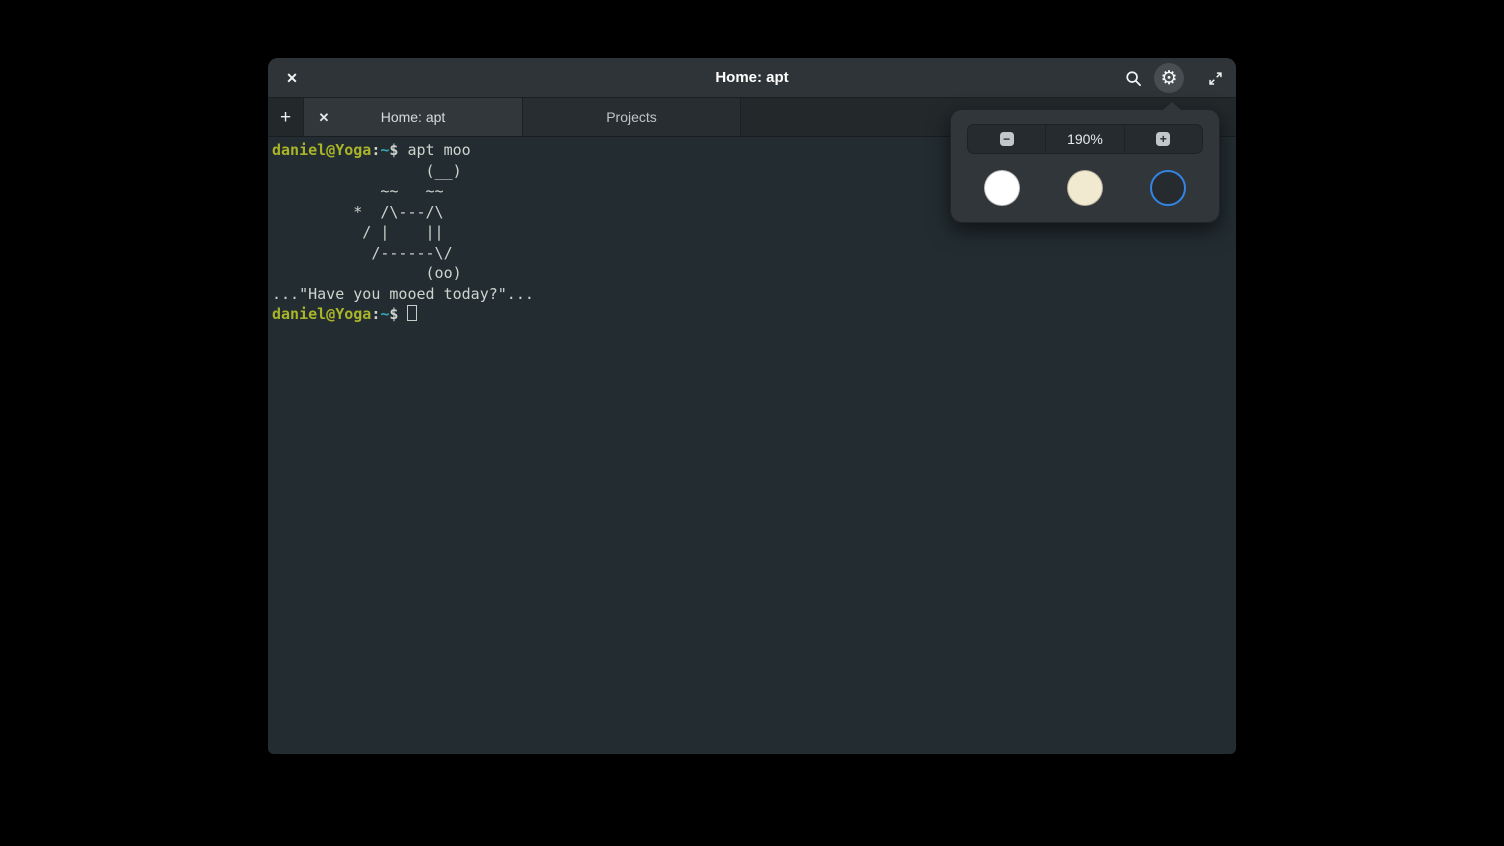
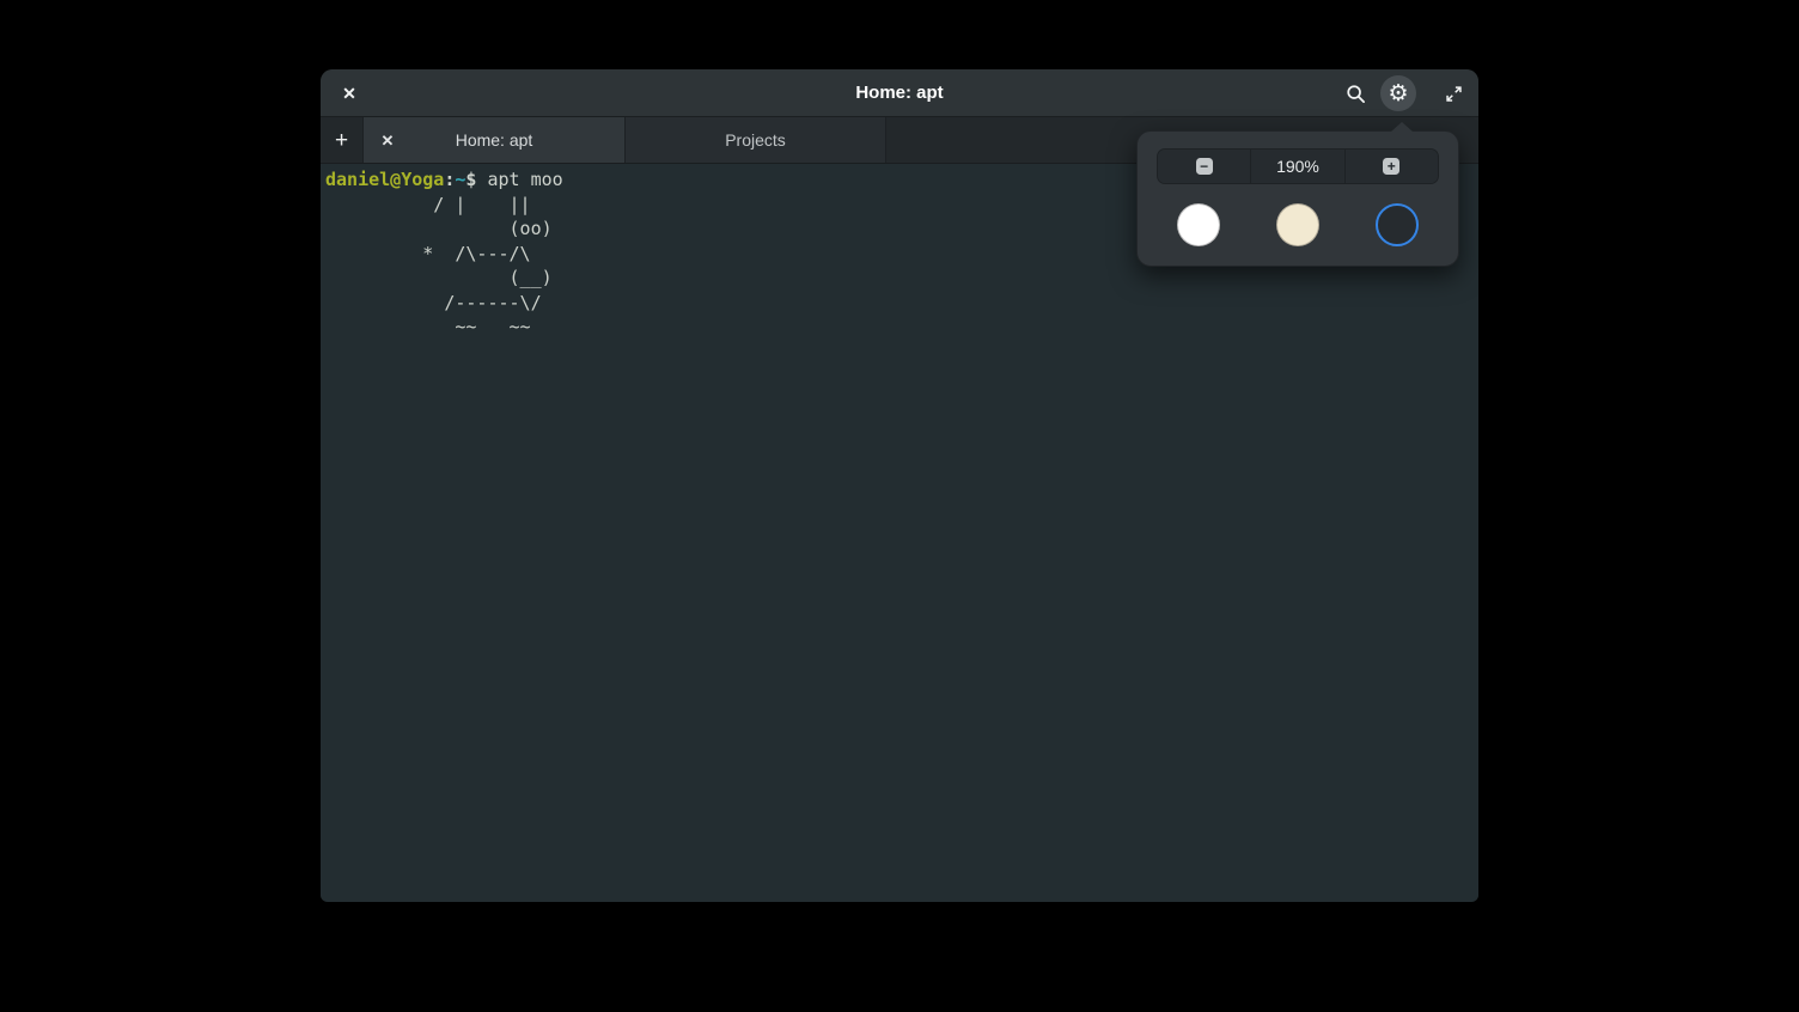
  ✕
  Home: apt
  ⚙
  +
  ✕
  Home: apt
  Projects
  daniel@Yoga:~$ apt moo
- (__)
+ / | ||
- ~~ ~~
+ (oo)
  * /\---/\
- / | ||
+ (__)
  /------\/
- (oo)
+ ~~ ~~
- ..."Have you mooed today?"...
- daniel@Yoga:~$
  −
  190%
  +
